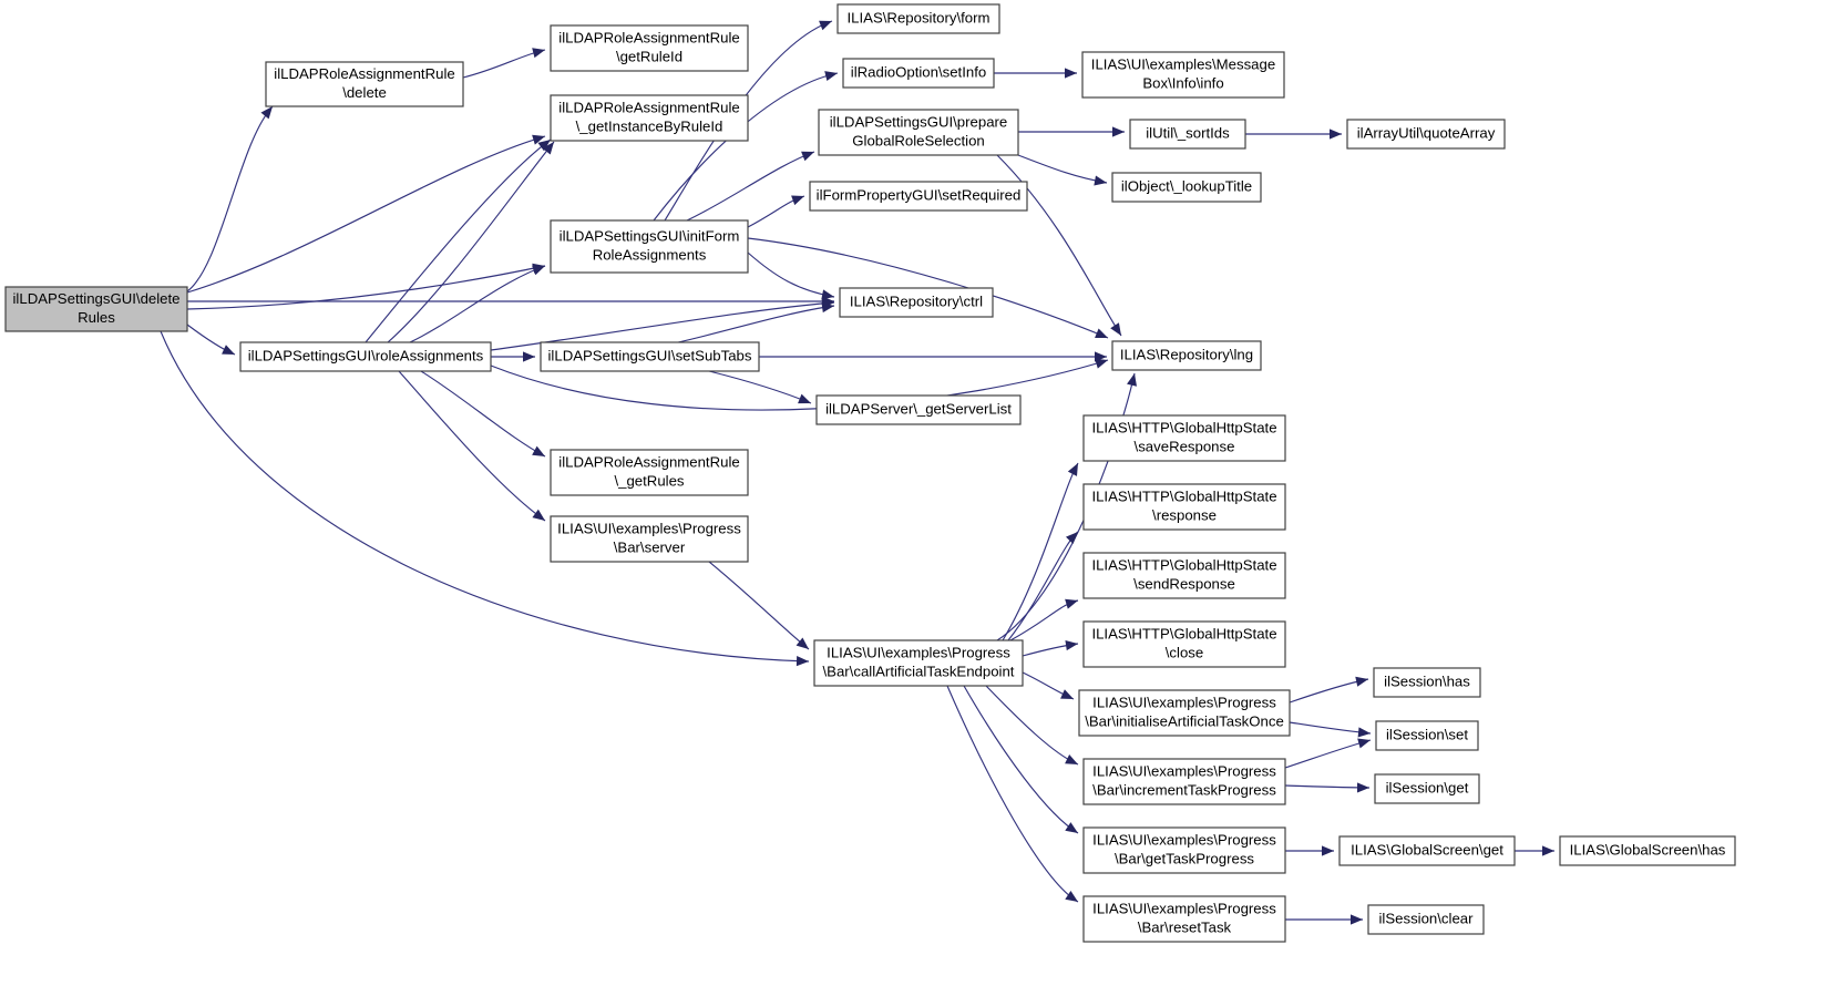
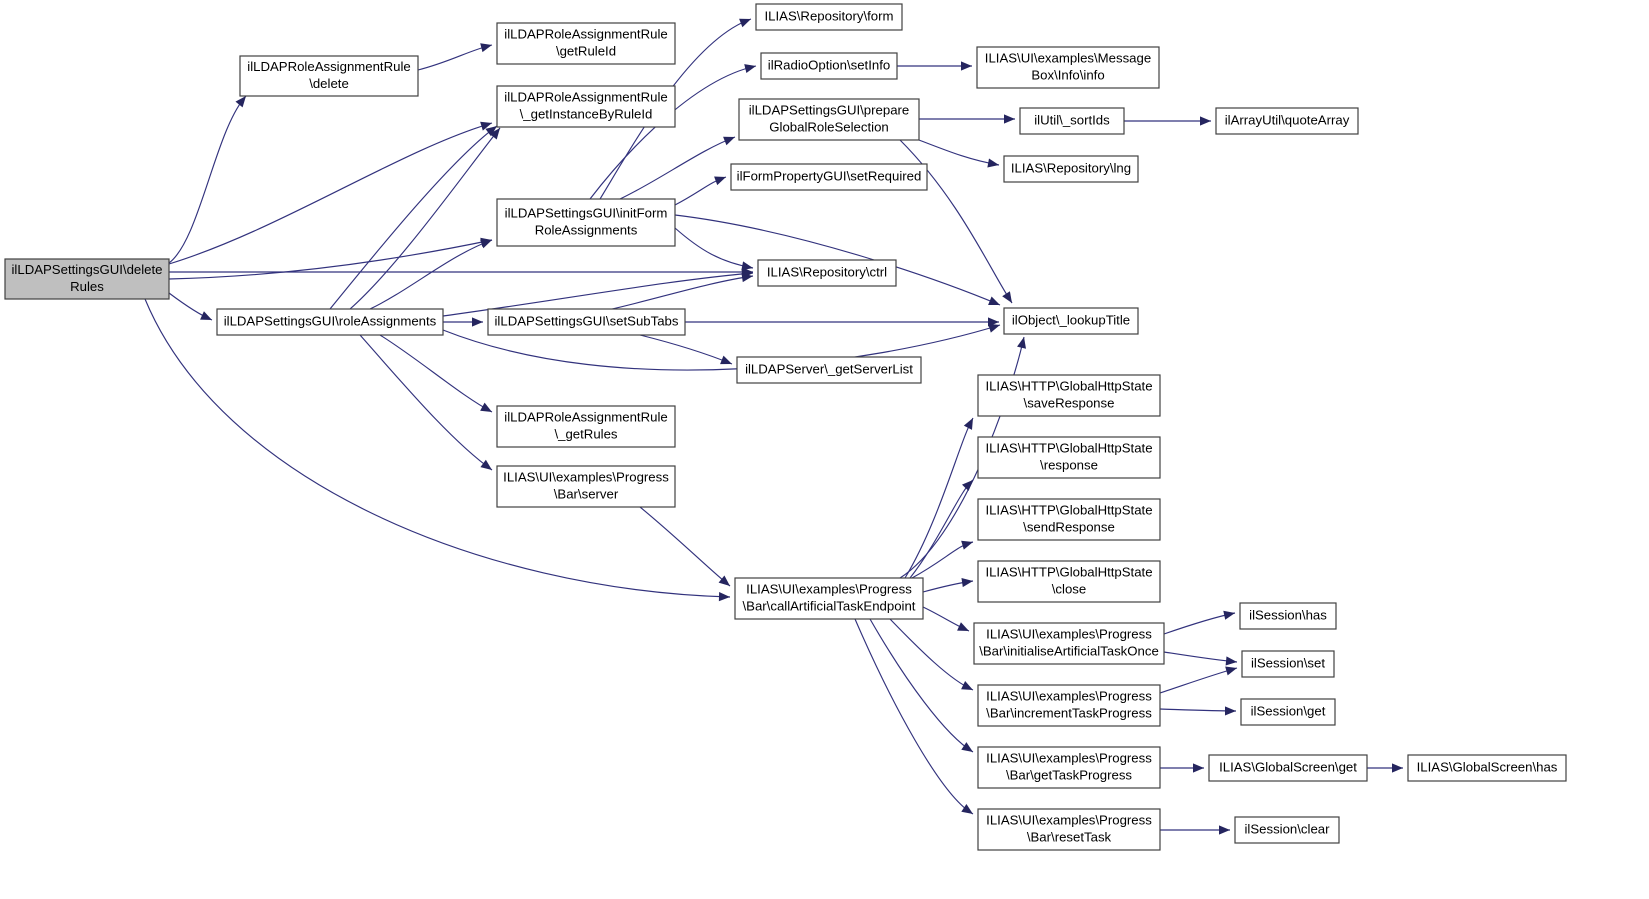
  ilLDAPSettingsGUI\delete
  Rules
  ilLDAPRoleAssignmentRule
  \delete
  ilLDAPRoleAssignmentRule
  \getRuleId
  ilLDAPRoleAssignmentRule
  \_getInstanceByRuleId
  ilLDAPSettingsGUI\initForm
  RoleAssignments
  ilLDAPSettingsGUI\roleAssignments
  ilLDAPSettingsGUI\setSubTabs
  ilLDAPRoleAssignmentRule
  \_getRules
  ILIAS\UI\examples\Progress
  \Bar\server
  ILIAS\Repository\form
  ilRadioOption\setInfo
  ilLDAPSettingsGUI\prepare
  GlobalRoleSelection
  ilFormPropertyGUI\setRequired
  ILIAS\Repository\ctrl
  ilLDAPServer\_getServerList
  ILIAS\UI\examples\Message
  Box\Info\info
  ilUtil\_sortIds
- ilObject\_lookupTitle
+ ILIAS\Repository\lng
  ilArrayUtil\quoteArray
- ILIAS\Repository\lng
+ ilObject\_lookupTitle
  ILIAS\HTTP\GlobalHttpState
  \saveResponse
  ILIAS\HTTP\GlobalHttpState
  \response
  ILIAS\HTTP\GlobalHttpState
  \sendResponse
  ILIAS\HTTP\GlobalHttpState
  \close
  ILIAS\UI\examples\Progress
  \Bar\callArtificialTaskEndpoint
  ILIAS\UI\examples\Progress
  \Bar\initialiseArtificialTaskOnce
  ILIAS\UI\examples\Progress
  \Bar\incrementTaskProgress
  ILIAS\UI\examples\Progress
  \Bar\getTaskProgress
  ILIAS\UI\examples\Progress
  \Bar\resetTask
  ilSession\has
  ilSession\set
  ilSession\get
  ILIAS\GlobalScreen\get
  ILIAS\GlobalScreen\has
  ilSession\clear
